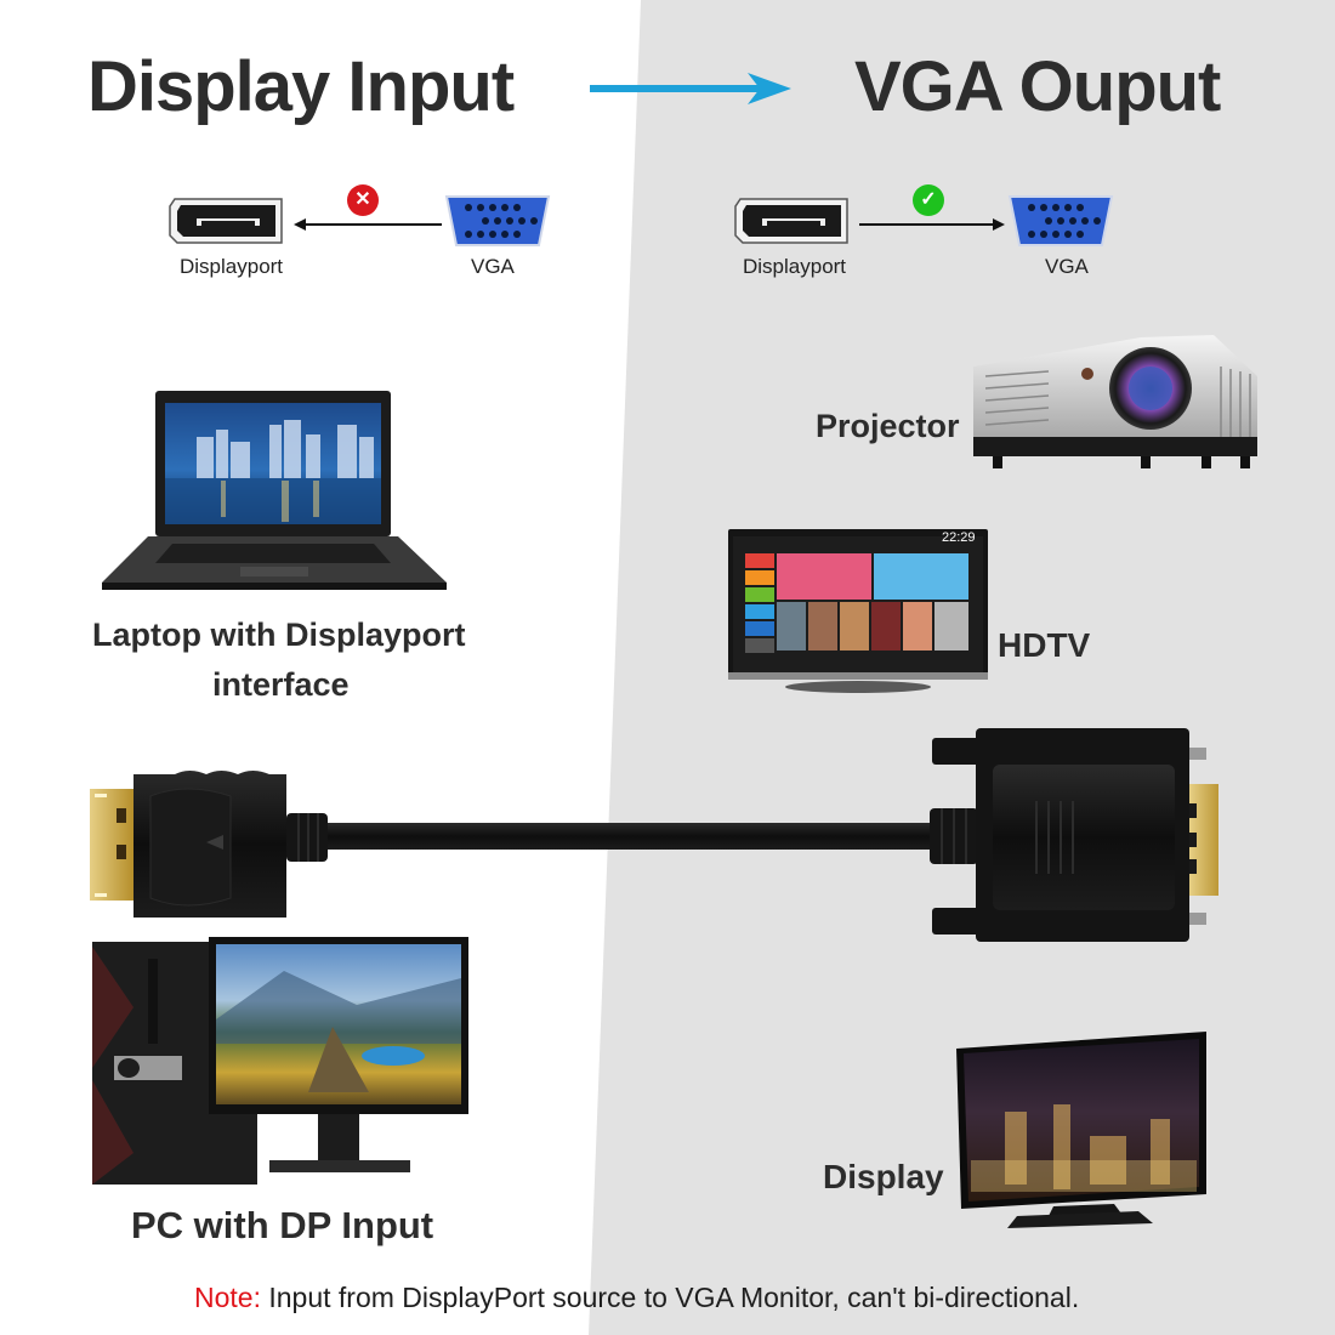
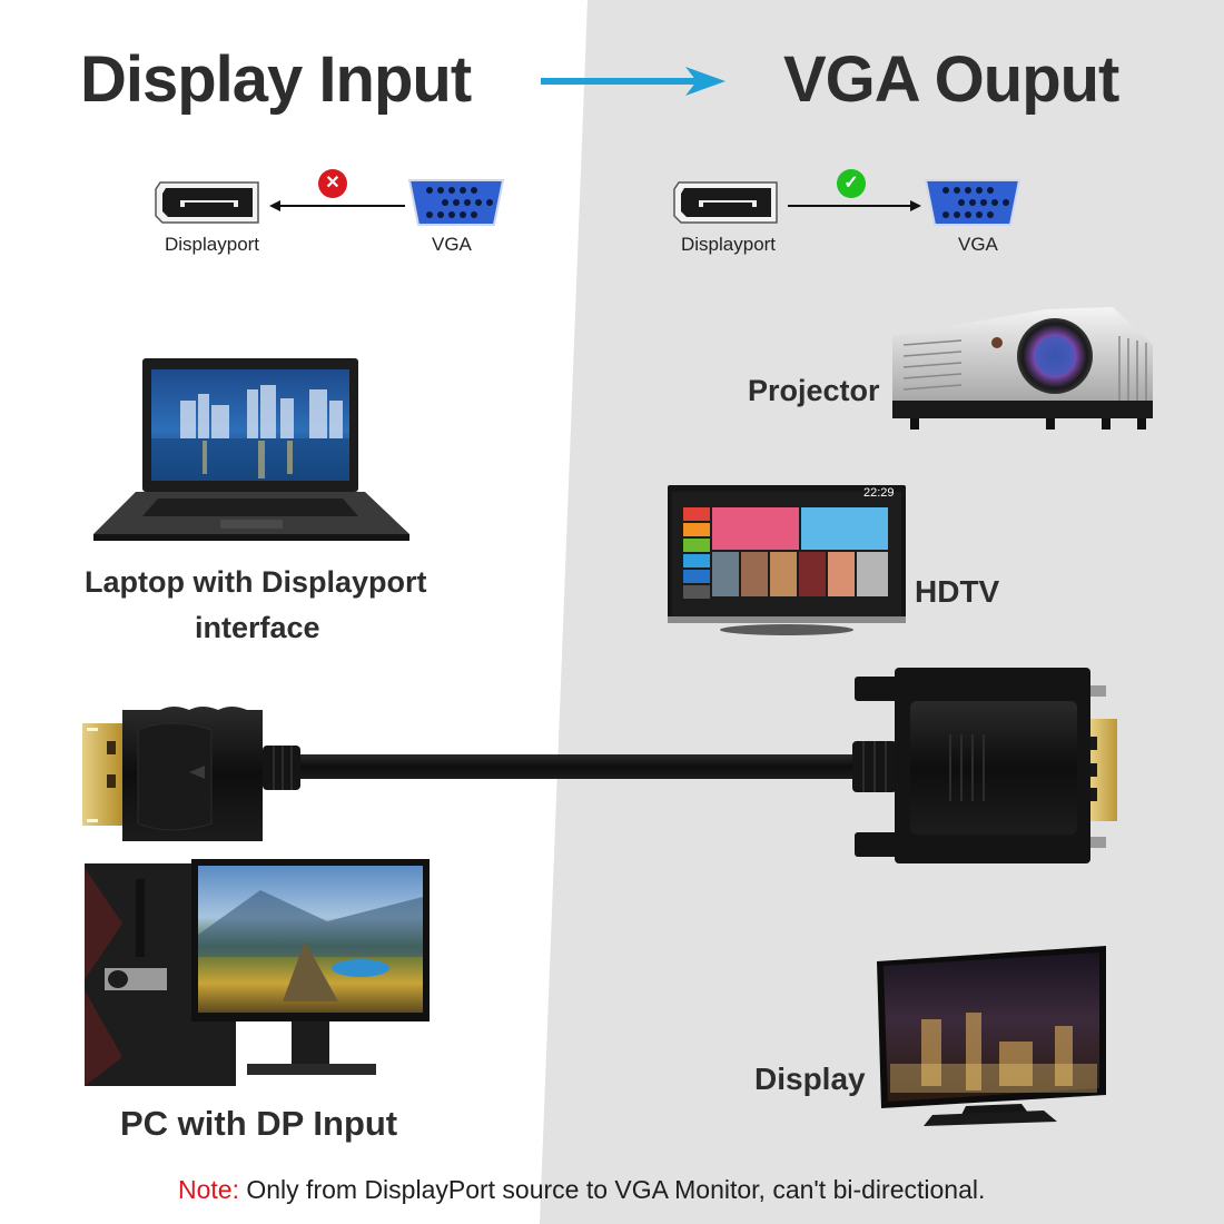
  Display Input
  VGA Ouput
  ✕
  Displayport
  VGA
  ✓
  Displayport
  VGA
  Laptop with Displayport
  interface
  Projector
  22:29
  HDTV
  PC with DP Input
  Display
- Note: Input from DisplayPort source to VGA Monitor, can't bi-directional.
+ Note: Only from DisplayPort source to VGA Monitor, can't bi-directional.
